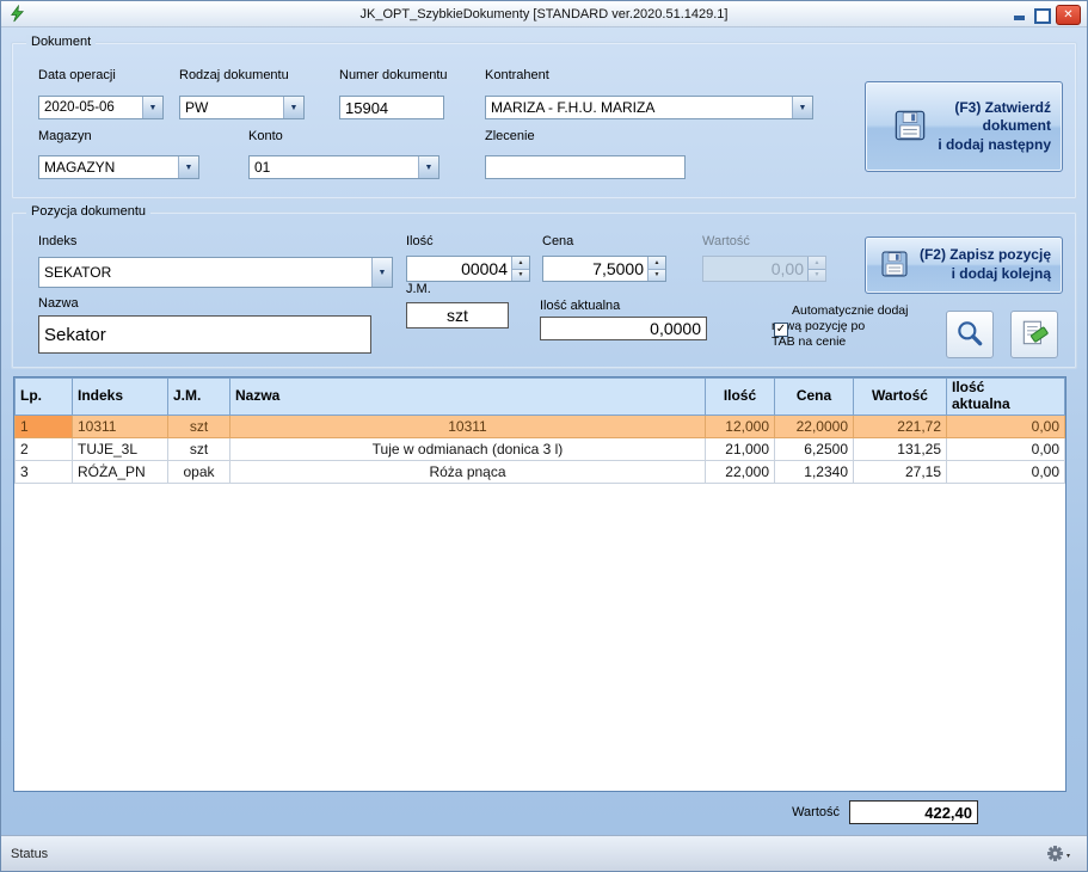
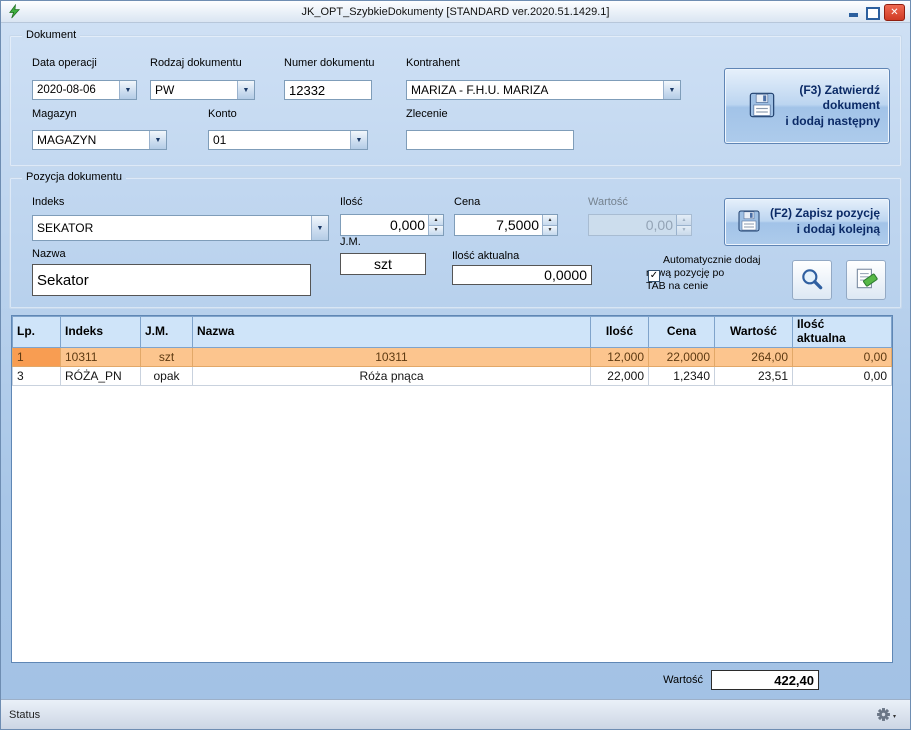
  JK_OPT_SzybkieDokumenty [STANDARD ver.2020.51.1429.1]
  ✕
  Dokument
  Data operacji
- 2020-05-06
+ 2020-08-06
  Rodzaj dokumentu
  PW
  Numer dokumentu
- 15904
+ 12332
  Kontrahent
  MARIZA - F.H.U. MARIZA
  Magazyn
  MAGAZYN
  Konto
  01
  Zlecenie
  (F3) Zatwierdź
  dokument
  i dodaj następny
  Pozycja dokumentu
  Indeks
  SEKATOR
  Ilość
- 00004
+ 0,000
  Cena
  7,5000
  Wartość
  0,00
  (F2) Zapisz pozycję
  i dodaj kolejną
  Nazwa
  Sekator
  J.M.
  szt
  Ilość aktualna
  0,0000
  ✓
  Automatycznie dodaj
  wą pozycję po
  TAB na cenie
  Lp.	Indeks	J.M.	Nazwa	Ilość	Cena	Wartość	Ilość aktualna
- 1	10311	szt	10311	12,000	22,0000	221,72	0,00
+ 1	10311	szt	10311	12,000	22,0000	264,00	0,00
- 2	TUJE_3L	szt	Tuje w odmianach (donica 3 l)	21,000	6,2500	131,25	0,00
- 3	RÓŻA_PN	opak	Róża pnąca	22,000	1,2340	27,15	0,00
+ 3	RÓŻA_PN	opak	Róża pnąca	22,000	1,2340	23,51	0,00
  Wartość
  422,40
  Status
